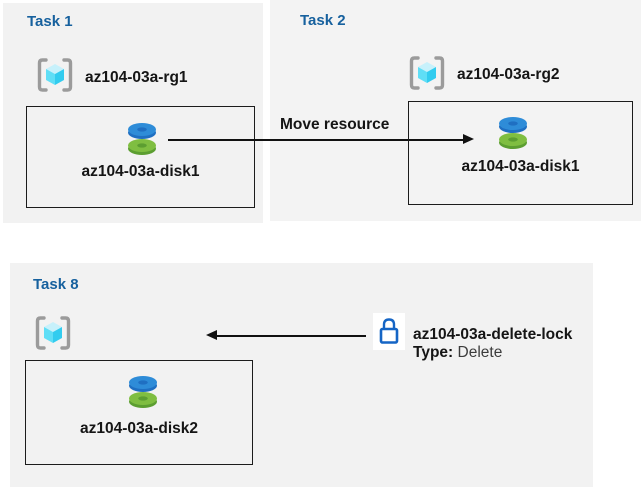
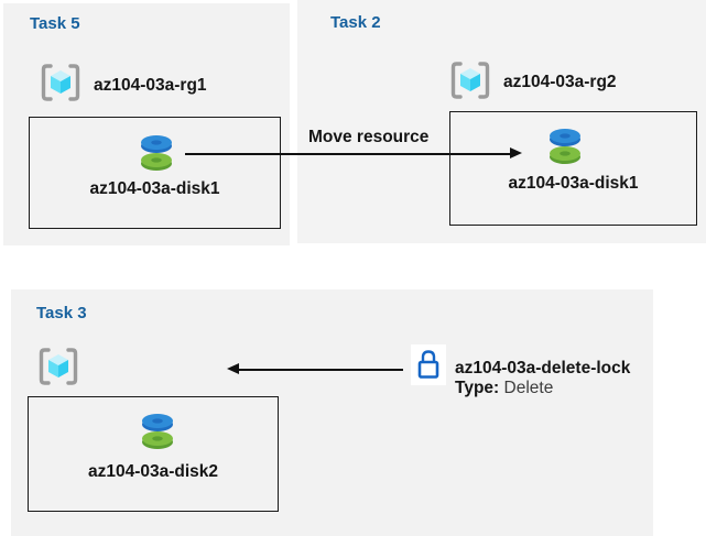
- Task 1
+ Task 5
  az104-03a-rg1
  az104-03a-disk1
  Move resource
  Task 2
  az104-03a-rg2
  az104-03a-disk1
- Task 8
+ Task 3
  az104-03a-delete-lock
  Type: Delete
  az104-03a-disk2
